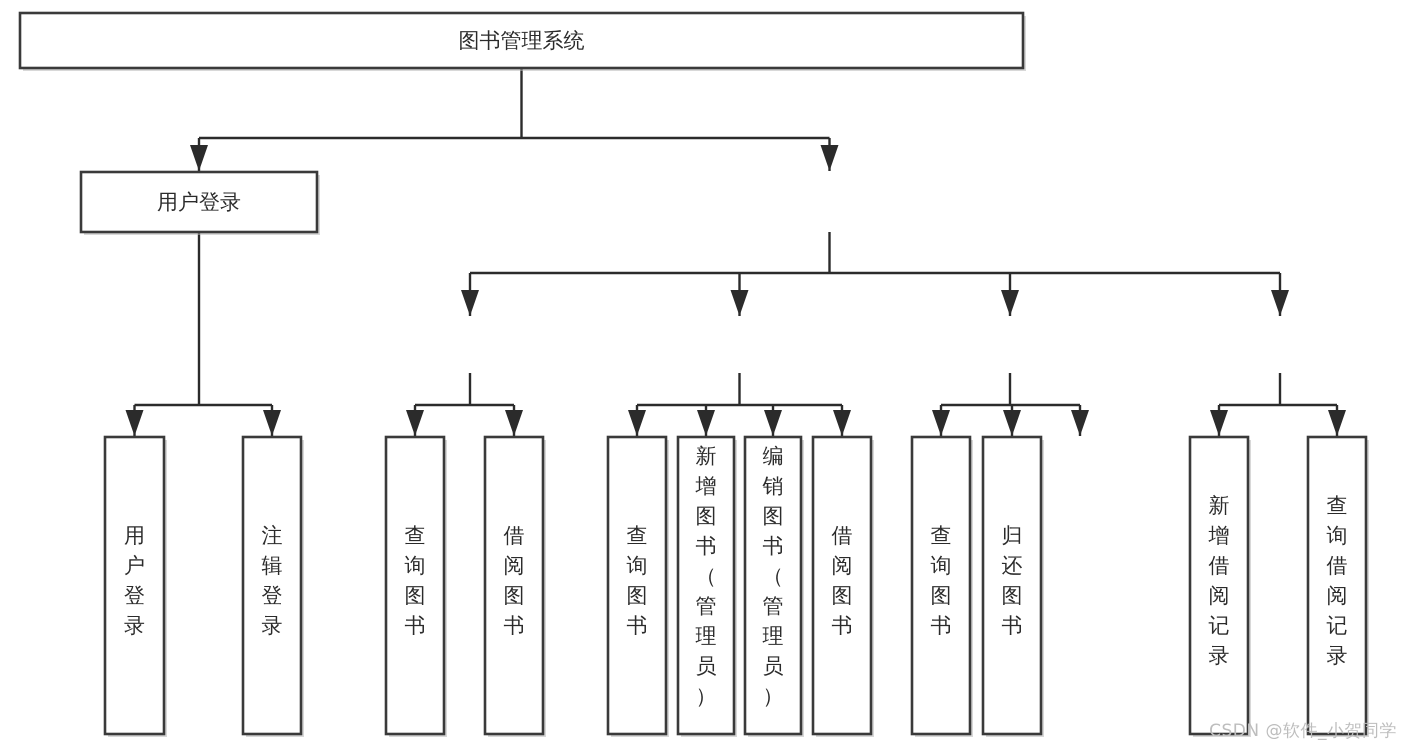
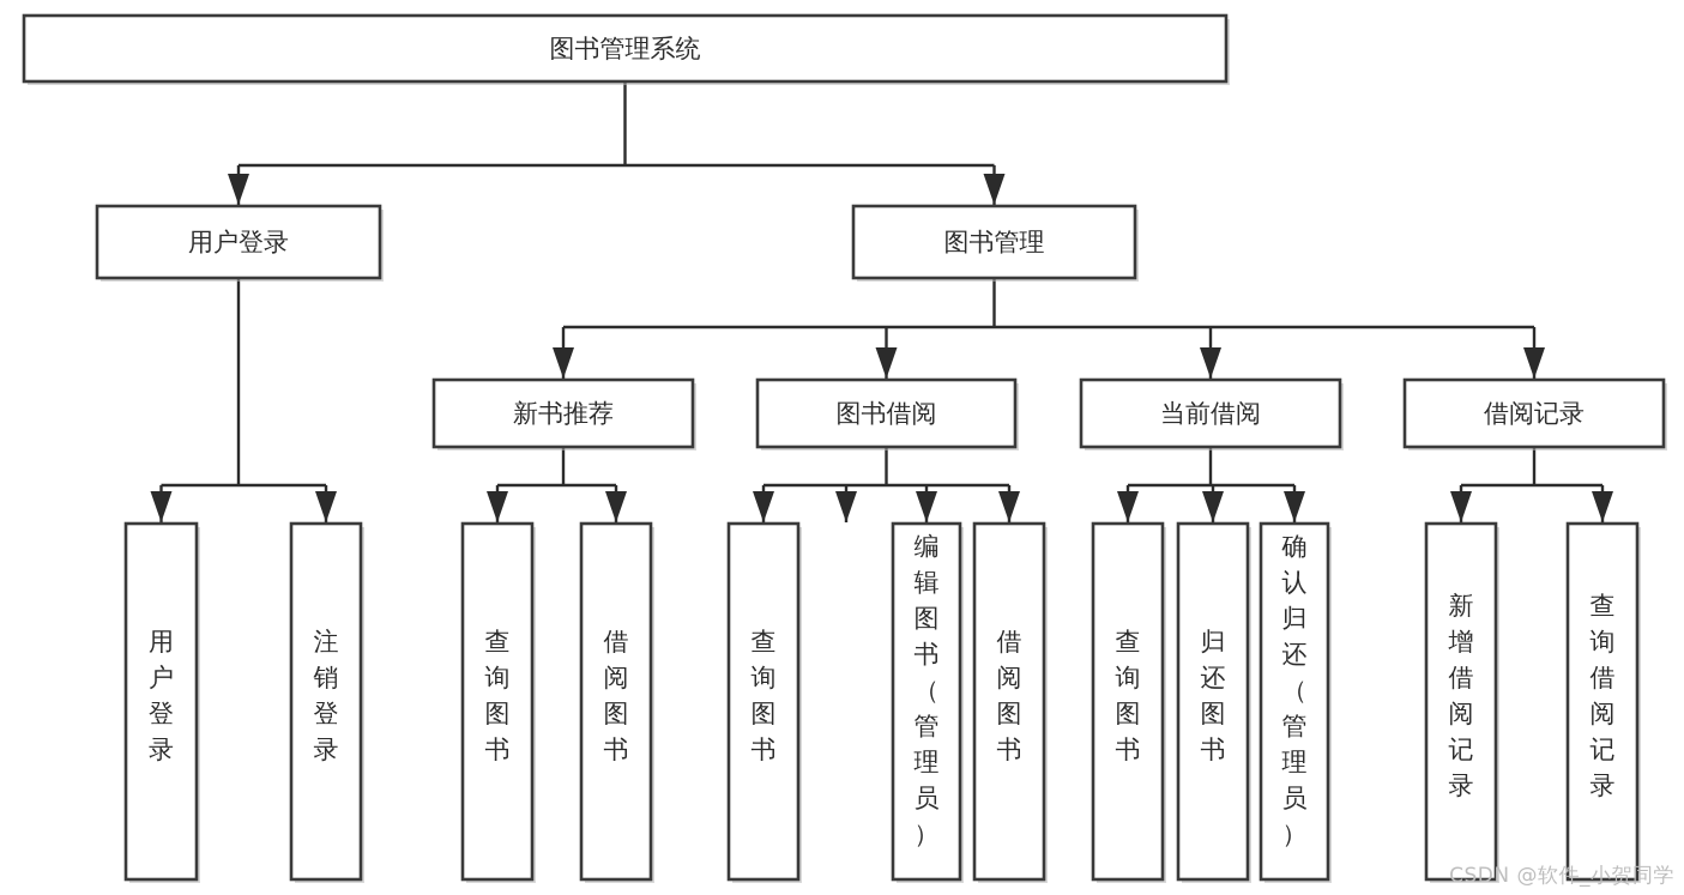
  图书管理系统
  用户登录
+ 图书管理
+ 新书推荐
+ 图书借阅
+ 当前借阅
+ 借阅记录
  用户登录
- 注辑登录
+ 注销登录
  查询图书
  借阅图书
  查询图书
- 新增图书（管理员）
- 编销图书（管理员）
+ 编辑图书（管理员）
  借阅图书
  查询图书
  归还图书
+ 确认归还（管理员）
  新增借阅记录
  查询借阅记录
  CSDN @软件_小贺同学
